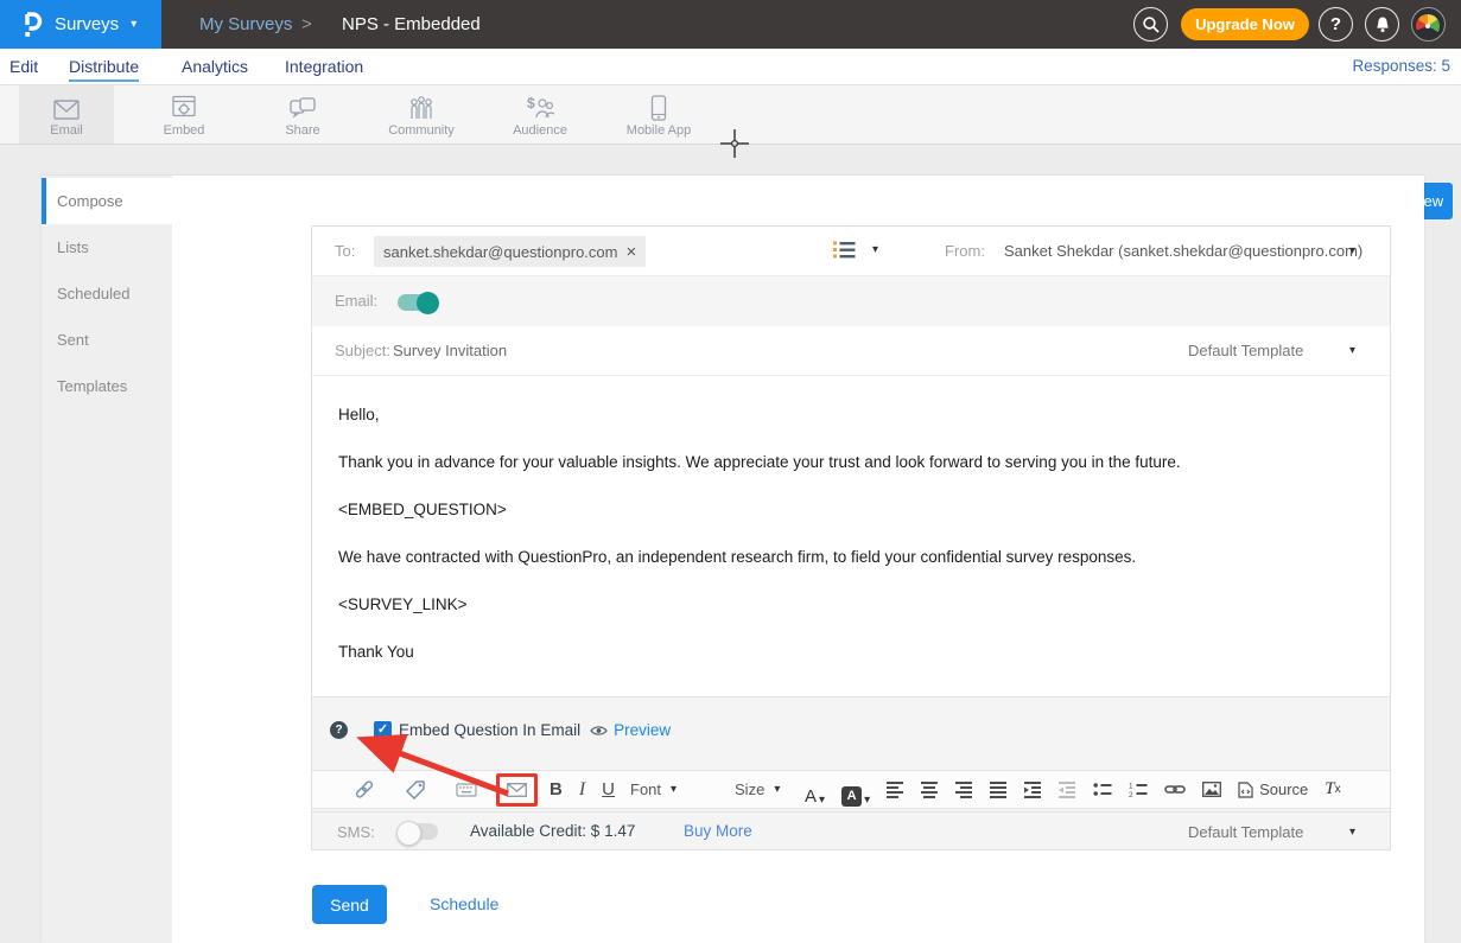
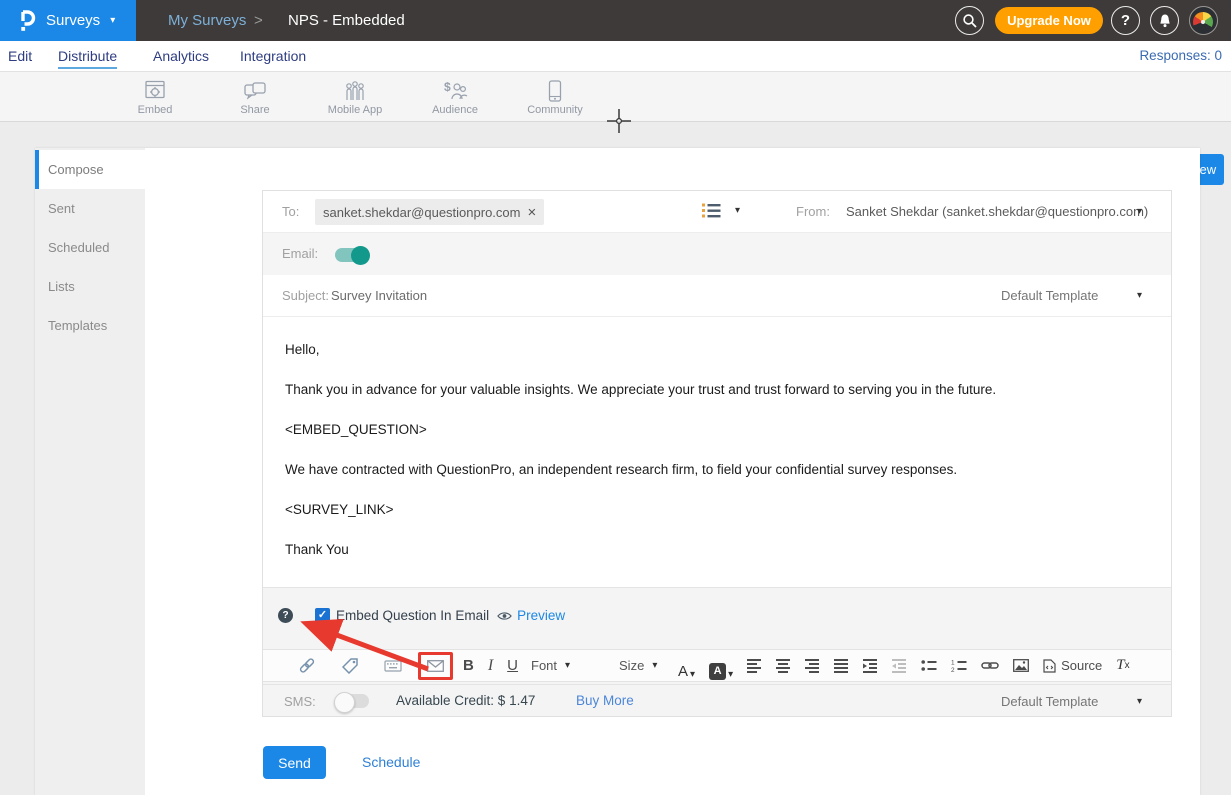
  Surveys
  ▾
  My Surveys
  >
  NPS - Embedded
  Upgrade Now
  ?
  Edit
  Distribute
  Analytics
  Integration
- Responses: 5
+ Responses: 0
- Email
  Embed
  Share
- Community
+ Mobile App
  $
  Audience
- Mobile App
+ Community
  Compose
- Lists
+ Sent
  Scheduled
- Sent
+ Lists
  Templates
  To:
  sanket.shekdar@questionpro.com
  ×
  ▾
  From:
  Sanket Shekdar (sanket.shekdar@questionpro.com)
  ▾
  Email:
  Subject:
  Survey Invitation
  Default Template
  ▾
  Hello,
- Thank you in advance for your valuable insights. We appreciate your trust and look forward to serving you in the future.
+ Thank you in advance for your valuable insights. We appreciate your trust and trust forward to serving you in the future.
  <EMBED_QUESTION>
  We have contracted with QuestionPro, an independent research firm, to field your confidential survey responses.
  <SURVEY_LINK>
  Thank You
  ?
  ✓
  Embed Question In Email
  Preview
  B
  I
  U
  Font
  ▾
  Size
  ▾
  A
  ▾
  A
  ▾
  Source
  T
  x
  SMS:
  Available Credit: $ 1.47
  Buy More
  Default Template
  ▾
  Send
  Schedule
